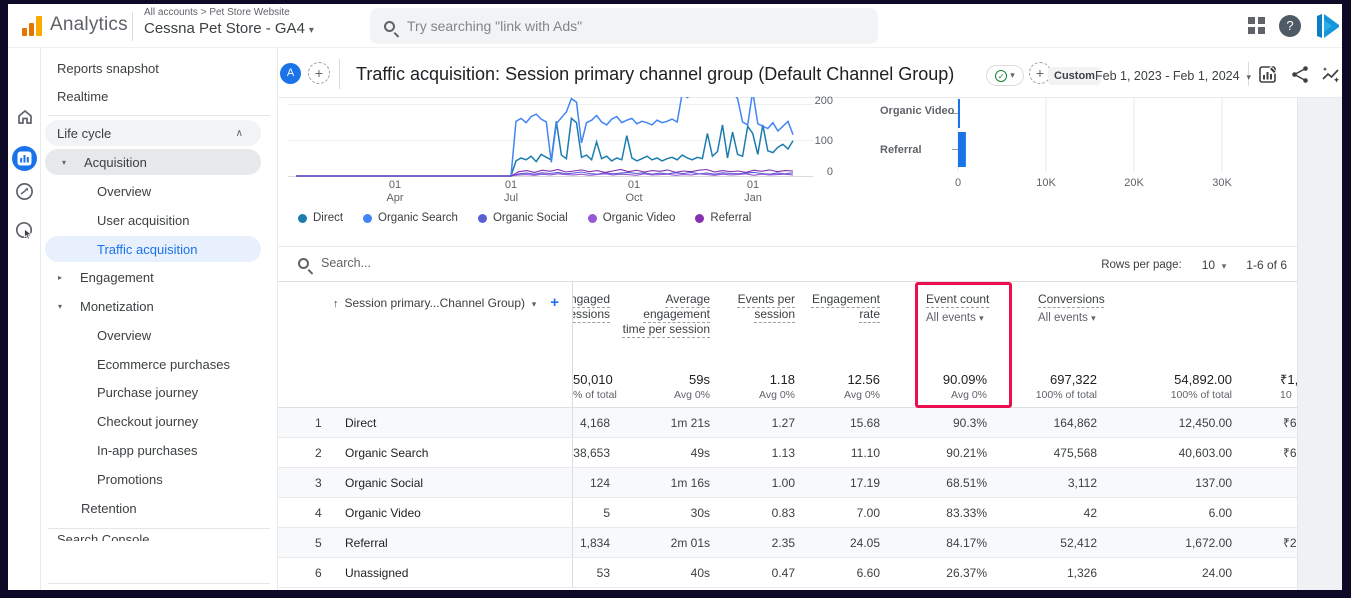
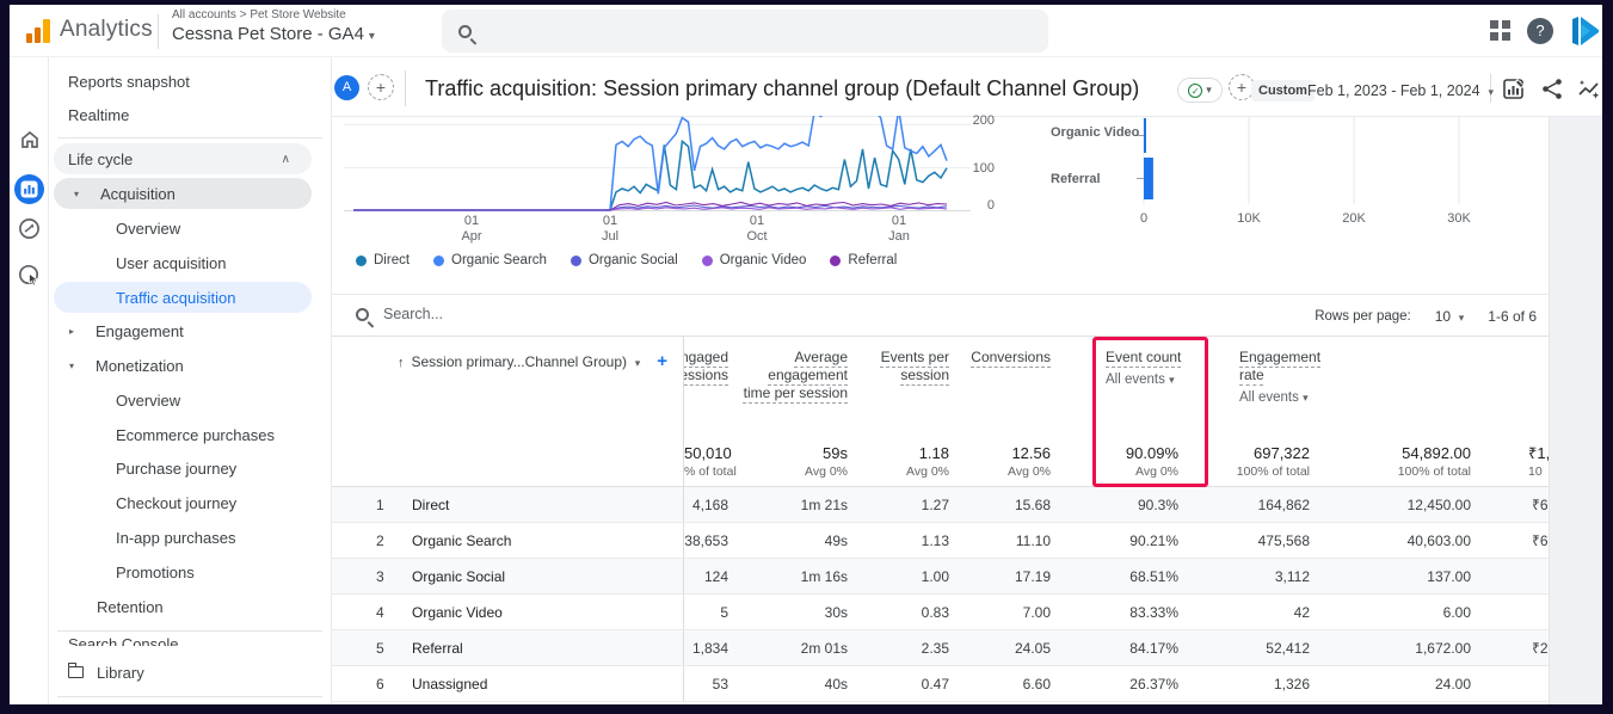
  Analytics
  All accounts > Pet Store Website
  Cessna Pet Store - GA4 ▾
- Try searching "link with Ads"
  ?
  Reports snapshot
  Realtime
  Life cycle
  ∧
  ▾
  Acquisition
  Overview
  User acquisition
  Traffic acquisition
  ▸
  Engagement
  ▾
  Monetization
  Overview
  Ecommerce purchases
  Purchase journey
  Checkout journey
  In-app purchases
  Promotions
  Retention
  Search Console
+ Library
  A
  +
  Traffic acquisition: Session primary channel group (Default Channel Group)
  ✓
  ▾
  +
  Custom
  Feb 1, 2023 - Feb 1, 2024 ▾
  200
  100
  0
  01
  Apr
  01
  Jul
  01
  Oct
  01
  Jan
  0
  10K
  20K
  30K
  Organic Video
  Referral
  Direct
  Organic Search
  Organic Social
  Organic Video
  Referral
  Search...
  Rows per page:
  10 ▾
  1-6 of 6
  ↑ Session primary...Channel Group) ▾ +
  ngaged essions
  Average engagement time per session
  Events per session
- Engagement rate
+ Conversions
  Event count
  All events ▾
- Conversions
+ Engagement rate
  All events ▾
  50,010
  % of total
  59s
  Avg 0%
  1.18
  Avg 0%
  12.56
  Avg 0%
  90.09%
  Avg 0%
  697,322
  100% of total
  54,892.00
  100% of total
  10
  1
  Direct
  4,168
  1m 21s
  1.27
  15.68
  90.3%
  164,862
  12,450.00
  ₹6
  2
  Organic Search
  38,653
  49s
  1.13
  11.10
  90.21%
  475,568
  40,603.00
  ₹6
  3
  Organic Social
  124
  1m 16s
  1.00
  17.19
  68.51%
  3,112
  137.00
  4
  Organic Video
  5
  30s
  0.83
  7.00
  83.33%
  42
  6.00
  5
  Referral
  1,834
  2m 01s
  2.35
  24.05
  84.17%
  52,412
  1,672.00
  ₹2
  6
  Unassigned
  53
  40s
  0.47
  6.60
  26.37%
  1,326
  24.00
